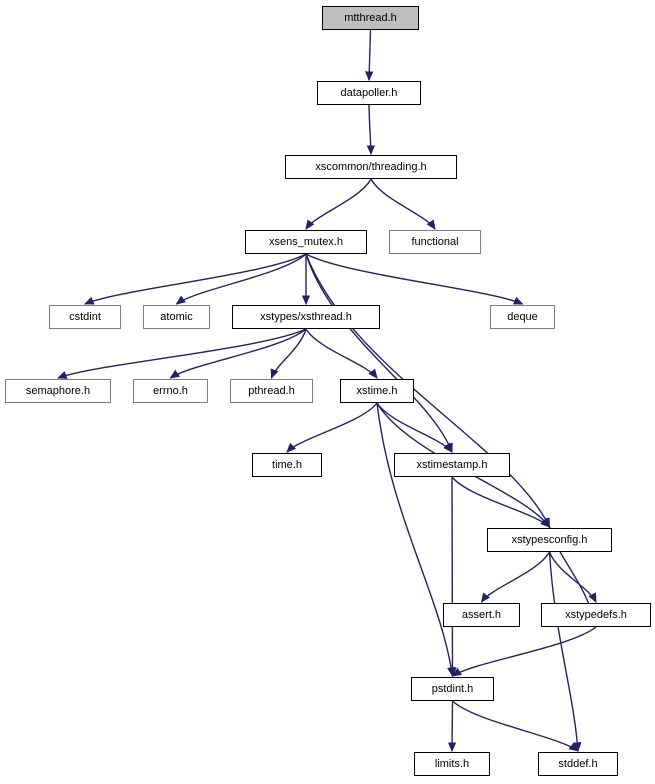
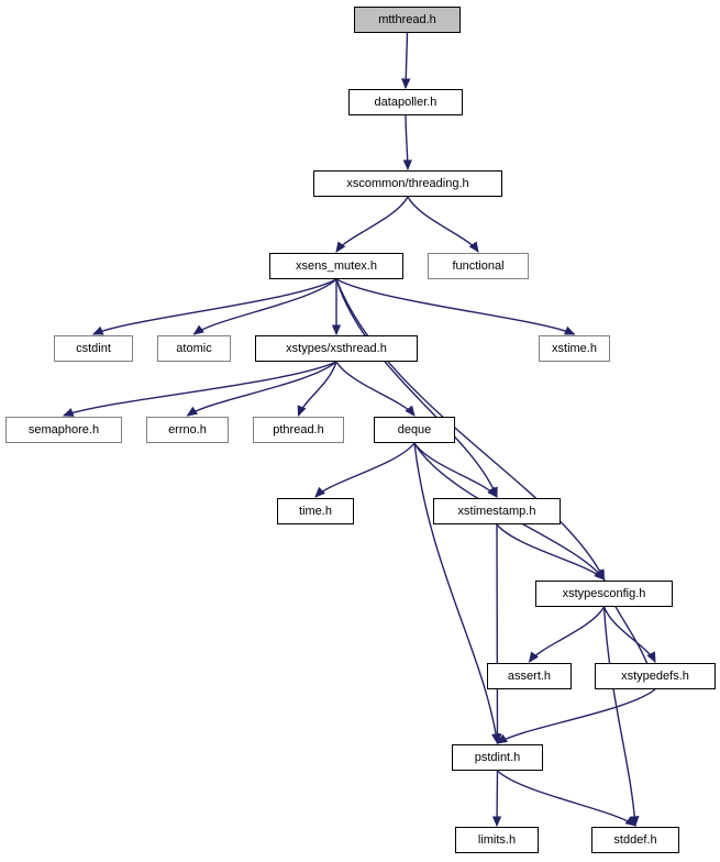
  mtthread.h
  datapoller.h
  xscommon/threading.h
  xsens_mutex.h
  functional
  cstdint
  atomic
  xstypes/xsthread.h
- deque
+ xstime.h
  semaphore.h
  errno.h
  pthread.h
- xstime.h
+ deque
  time.h
  xstimestamp.h
  xstypesconfig.h
  assert.h
  xstypedefs.h
  pstdint.h
  limits.h
  stddef.h
